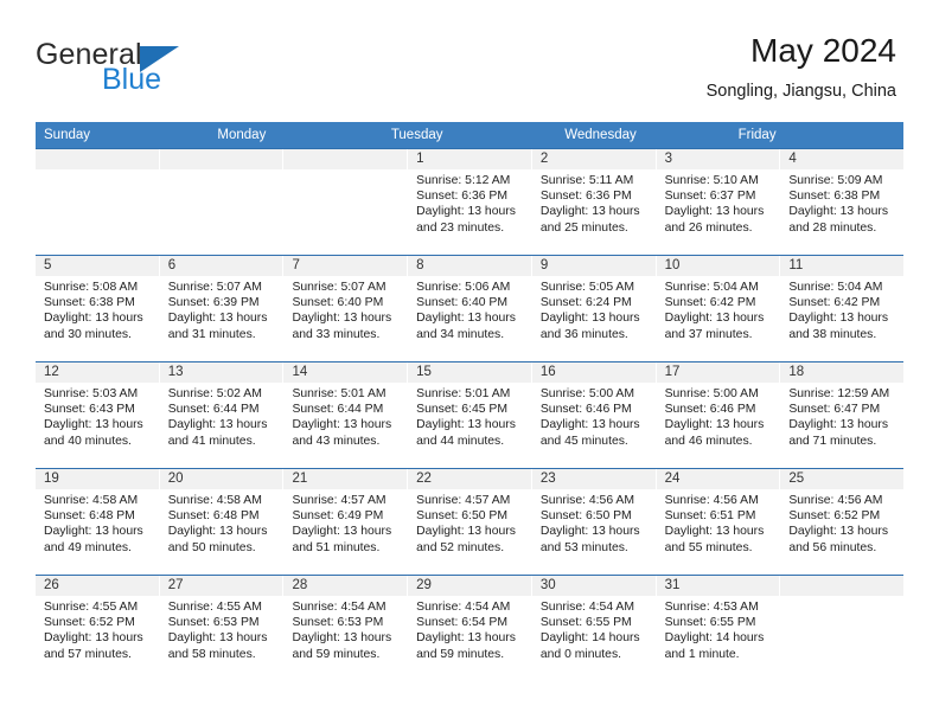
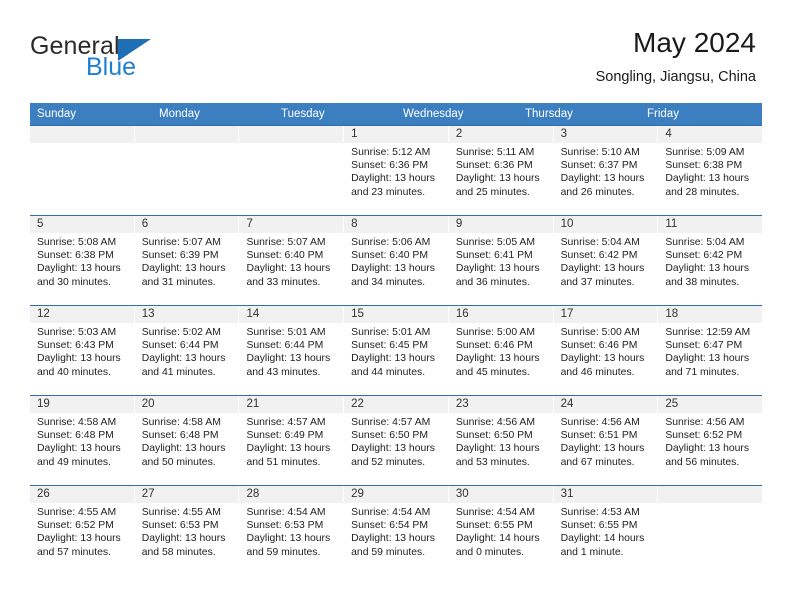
  General
  Blue
  May 2024
  Songling, Jiangsu, China
  Sunday
  Monday
  Tuesday
  Wednesday
+ Thursday
  Friday
  1
  Sunrise: 5:12 AM
  Sunset: 6:36 PM
  Daylight: 13 hours
  and 23 minutes.
  2
  Sunrise: 5:11 AM
  Sunset: 6:36 PM
  Daylight: 13 hours
  and 25 minutes.
  3
  Sunrise: 5:10 AM
  Sunset: 6:37 PM
  Daylight: 13 hours
  and 26 minutes.
  4
  Sunrise: 5:09 AM
  Sunset: 6:38 PM
  Daylight: 13 hours
  and 28 minutes.
  5
  Sunrise: 5:08 AM
  Sunset: 6:38 PM
  Daylight: 13 hours
  and 30 minutes.
  6
  Sunrise: 5:07 AM
  Sunset: 6:39 PM
  Daylight: 13 hours
  and 31 minutes.
  7
  Sunrise: 5:07 AM
  Sunset: 6:40 PM
  Daylight: 13 hours
  and 33 minutes.
  8
  Sunrise: 5:06 AM
  Sunset: 6:40 PM
  Daylight: 13 hours
  and 34 minutes.
  9
  Sunrise: 5:05 AM
- Sunset: 6:24 PM
+ Sunset: 6:41 PM
  Daylight: 13 hours
  and 36 minutes.
  10
  Sunrise: 5:04 AM
  Sunset: 6:42 PM
  Daylight: 13 hours
  and 37 minutes.
  11
  Sunrise: 5:04 AM
  Sunset: 6:42 PM
  Daylight: 13 hours
  and 38 minutes.
  12
  Sunrise: 5:03 AM
  Sunset: 6:43 PM
  Daylight: 13 hours
  and 40 minutes.
  13
  Sunrise: 5:02 AM
  Sunset: 6:44 PM
  Daylight: 13 hours
  and 41 minutes.
  14
  Sunrise: 5:01 AM
  Sunset: 6:44 PM
  Daylight: 13 hours
  and 43 minutes.
  15
  Sunrise: 5:01 AM
  Sunset: 6:45 PM
  Daylight: 13 hours
  and 44 minutes.
  16
  Sunrise: 5:00 AM
  Sunset: 6:46 PM
  Daylight: 13 hours
  and 45 minutes.
  17
  Sunrise: 5:00 AM
  Sunset: 6:46 PM
  Daylight: 13 hours
  and 46 minutes.
  18
  Sunrise: 12:59 AM
  Sunset: 6:47 PM
  Daylight: 13 hours
  and 71 minutes.
  19
  Sunrise: 4:58 AM
  Sunset: 6:48 PM
  Daylight: 13 hours
  and 49 minutes.
  20
  Sunrise: 4:58 AM
  Sunset: 6:48 PM
  Daylight: 13 hours
  and 50 minutes.
  21
  Sunrise: 4:57 AM
  Sunset: 6:49 PM
  Daylight: 13 hours
  and 51 minutes.
  22
  Sunrise: 4:57 AM
  Sunset: 6:50 PM
  Daylight: 13 hours
  and 52 minutes.
  23
  Sunrise: 4:56 AM
  Sunset: 6:50 PM
  Daylight: 13 hours
  and 53 minutes.
  24
  Sunrise: 4:56 AM
  Sunset: 6:51 PM
  Daylight: 13 hours
- and 55 minutes.
+ and 67 minutes.
  25
  Sunrise: 4:56 AM
  Sunset: 6:52 PM
  Daylight: 13 hours
  and 56 minutes.
  26
  Sunrise: 4:55 AM
  Sunset: 6:52 PM
  Daylight: 13 hours
  and 57 minutes.
  27
  Sunrise: 4:55 AM
  Sunset: 6:53 PM
  Daylight: 13 hours
  and 58 minutes.
  28
  Sunrise: 4:54 AM
  Sunset: 6:53 PM
  Daylight: 13 hours
  and 59 minutes.
  29
  Sunrise: 4:54 AM
  Sunset: 6:54 PM
  Daylight: 13 hours
  and 59 minutes.
  30
  Sunrise: 4:54 AM
  Sunset: 6:55 PM
  Daylight: 14 hours
  and 0 minutes.
  31
  Sunrise: 4:53 AM
  Sunset: 6:55 PM
  Daylight: 14 hours
  and 1 minute.
